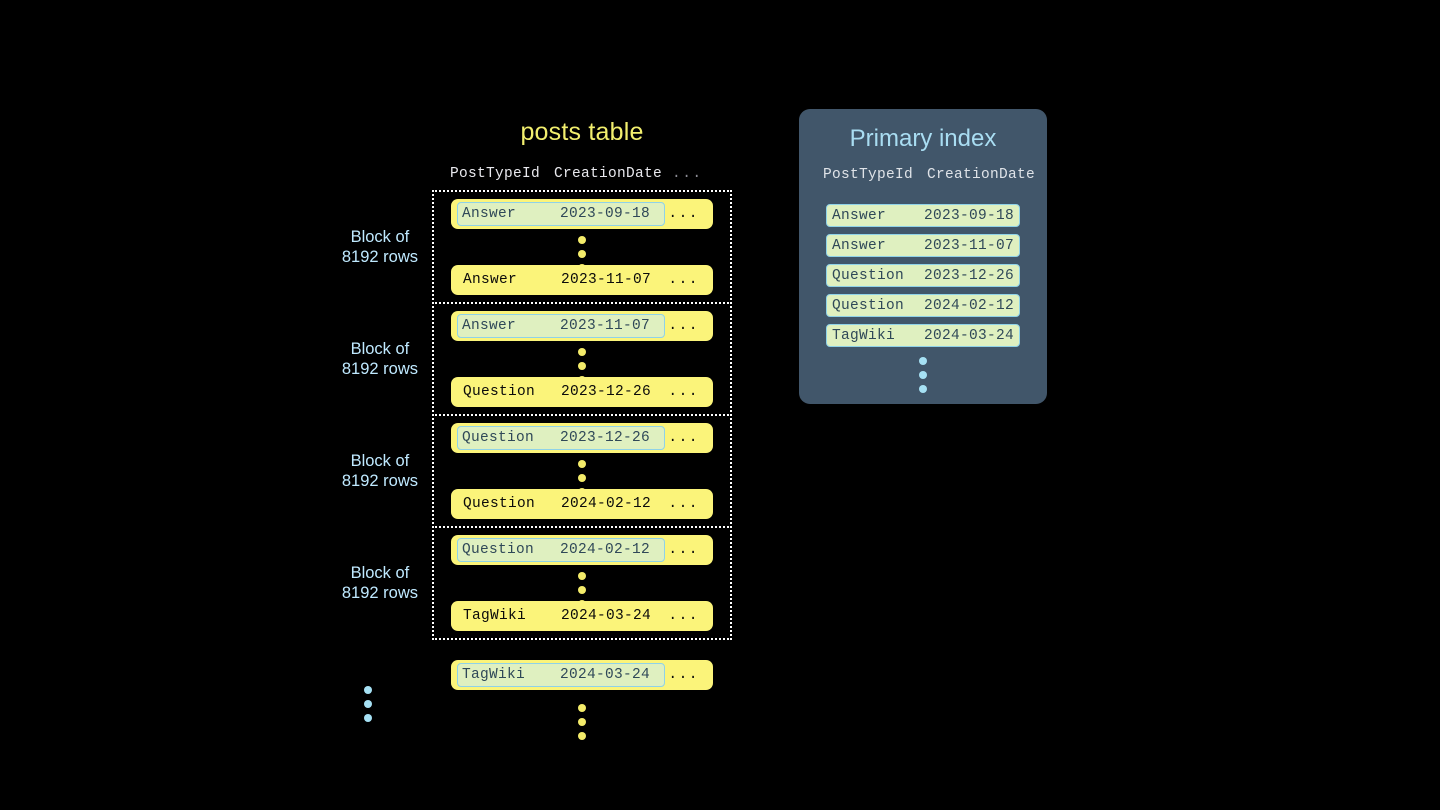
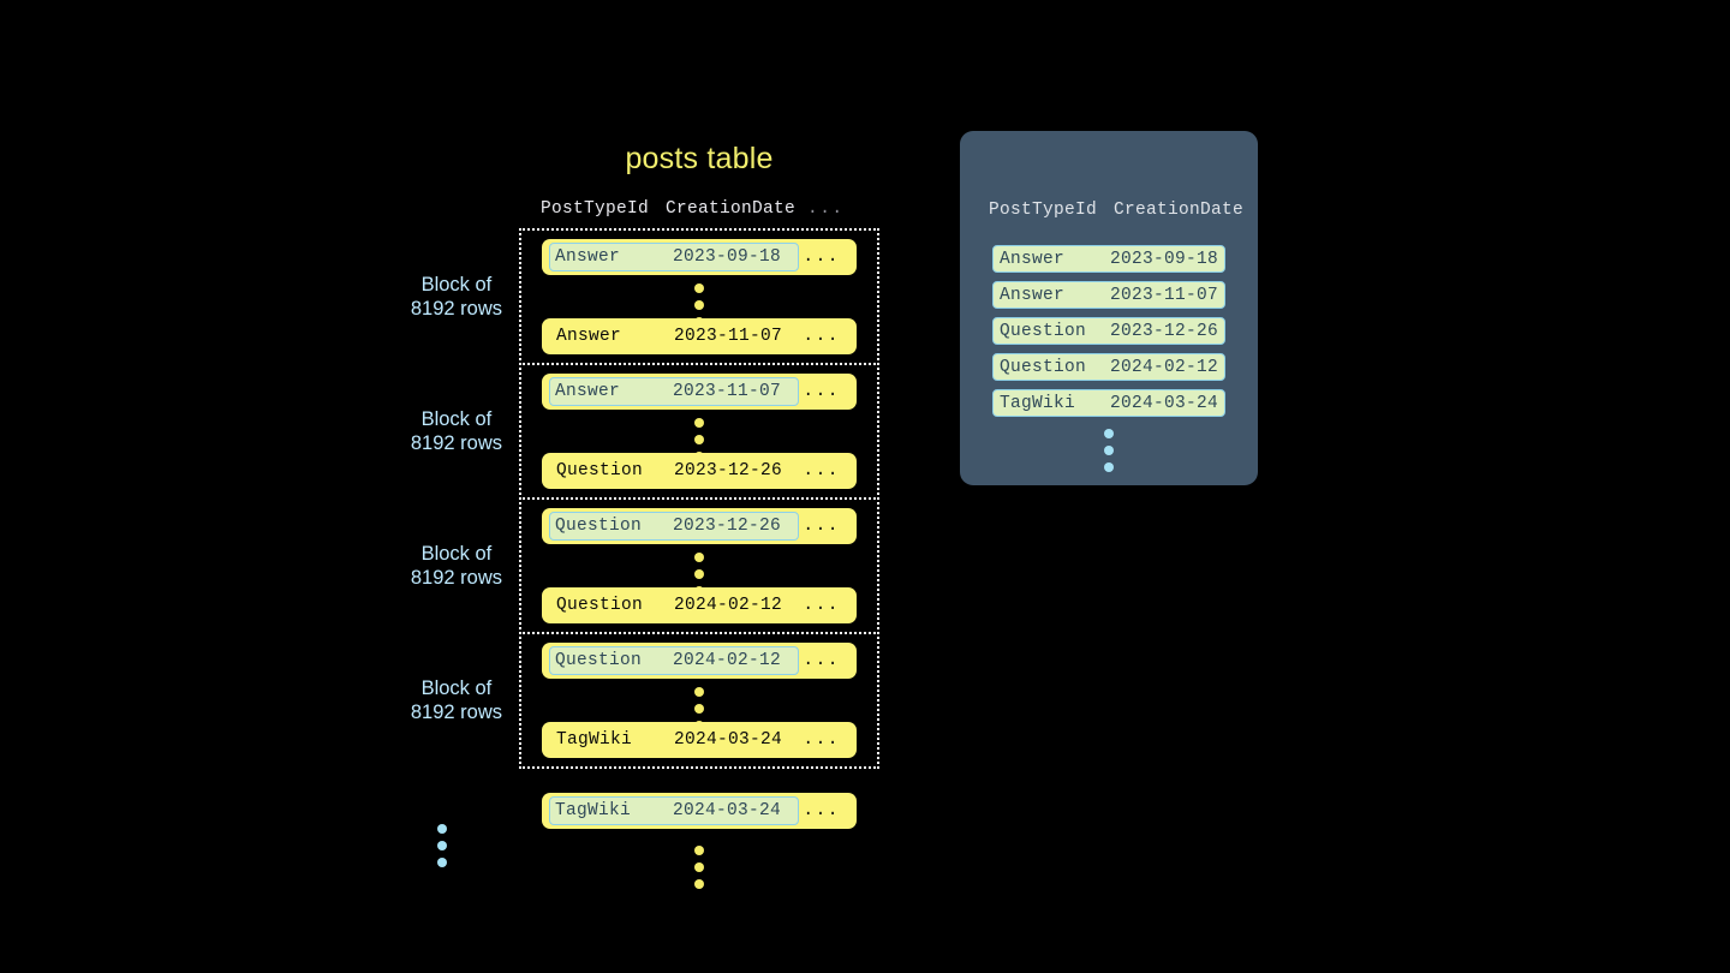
  posts table
  PostTypeId
  CreationDate
  ...
  Block of
  8192 rows
  Answer
  2023-09-18
  ...
  Answer
  2023-11-07
  ...
  Block of
  8192 rows
  Answer
  2023-11-07
  ...
  Question
  2023-12-26
  ...
  Block of
  8192 rows
  Question
  2023-12-26
  ...
  Question
  2024-02-12
  ...
  Block of
  8192 rows
  Question
  2024-02-12
  ...
  TagWiki
  2024-03-24
  ...
  TagWiki
  2024-03-24
  ...
- Primary index
  PostTypeId
  CreationDate
  Answer
  2023-09-18
  Answer
  2023-11-07
  Question
  2023-12-26
  Question
  2024-02-12
  TagWiki
  2024-03-24
